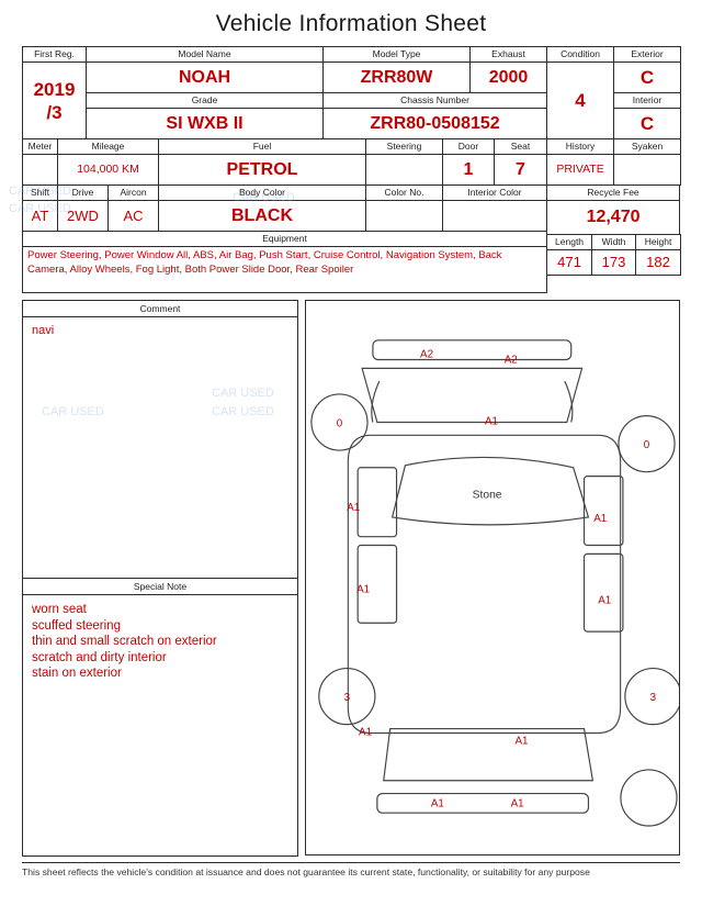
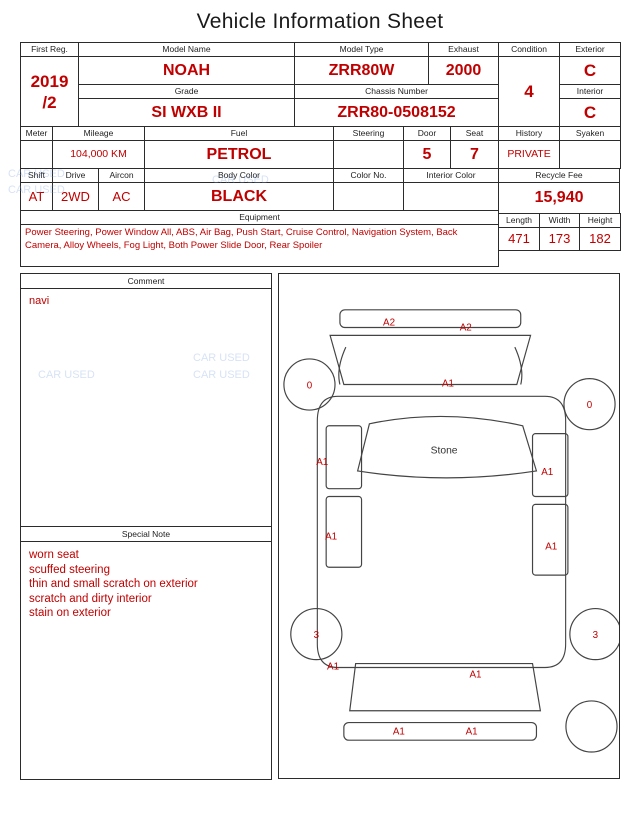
  Vehicle Information Sheet
  First Reg.	Model Name	Model Type	Exhaust
- 2019 /3	NOAH	ZRR80W	2000
+ 2019 /2	NOAH	ZRR80W	2000
  Grade	Chassis Number
  SI WXB II	ZRR80-0508152
  Meter	Mileage	Fuel	Steering	Door	Seat
- 	104,000 KM	PETROL		1	7
+ 	104,000 KM	PETROL		5	7
  Shift	Drive	Aircon	Body Color	Color No.	Interior Color
  AT	2WD	AC	BLACK
  Equipment
  Power Steering, Power Window All, ABS, Air Bag, Push Start, Cruise Control, Navigation System, Back Camera, Alloy Wheels, Fog Light, Both Power Slide Door, Rear Spoiler
  Condition	Exterior
  4	C
  Interior
  C
  History	Syaken
  PRIVATE
  Recycle Fee
- 12,470
+ 15,940
  Length	Width	Height
  471	173	182
  Comment
  navi
  Special Note
  worn seat
  scuffed steering
  thin and small scratch on exterior
  scratch and dirty interior
  stain on exterior
  Stone
  A2
  A2
  0
  A1
  0
  A1
  A1
  A1
  A1
  3
  3
  A1
  A1
  A1
  A1
- This sheet reflects the vehicle's condition at issuance and does not guarantee its current state, functionality, or suitability for any purpose
  CAR USED
  CAR USED
  CAR USED
  CAR USED
  CAR USED
  CAR USED
